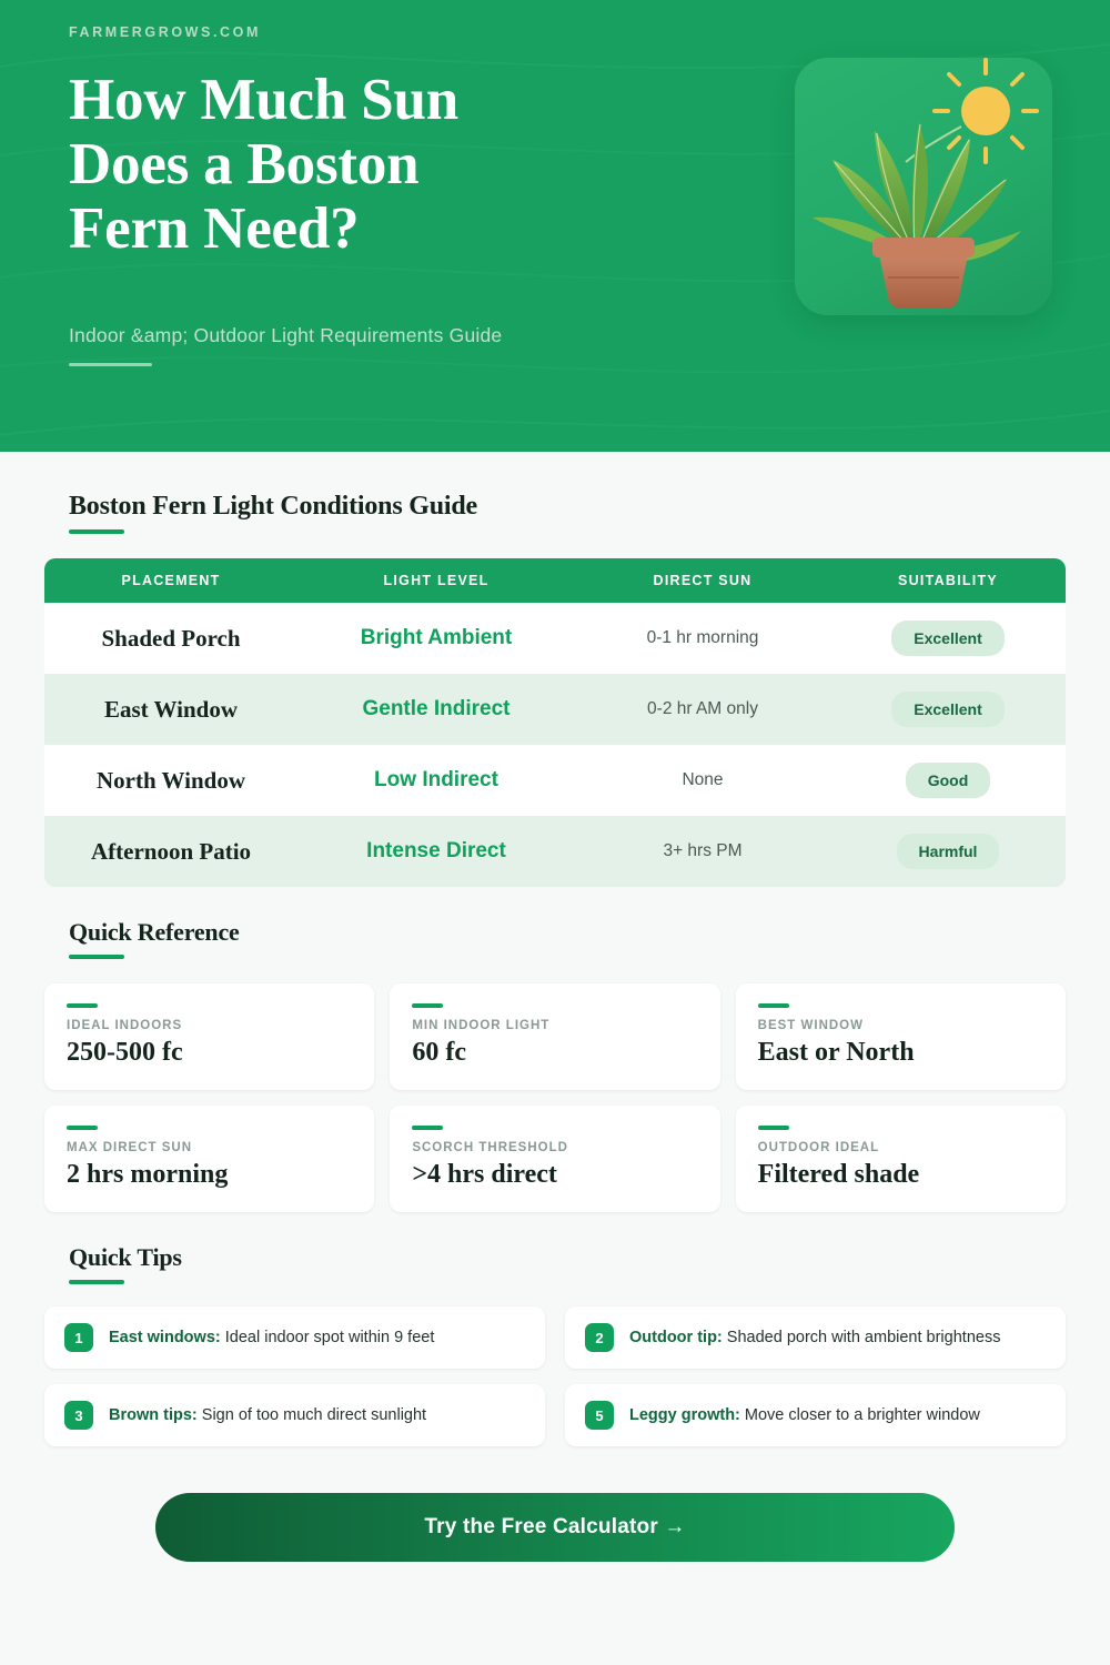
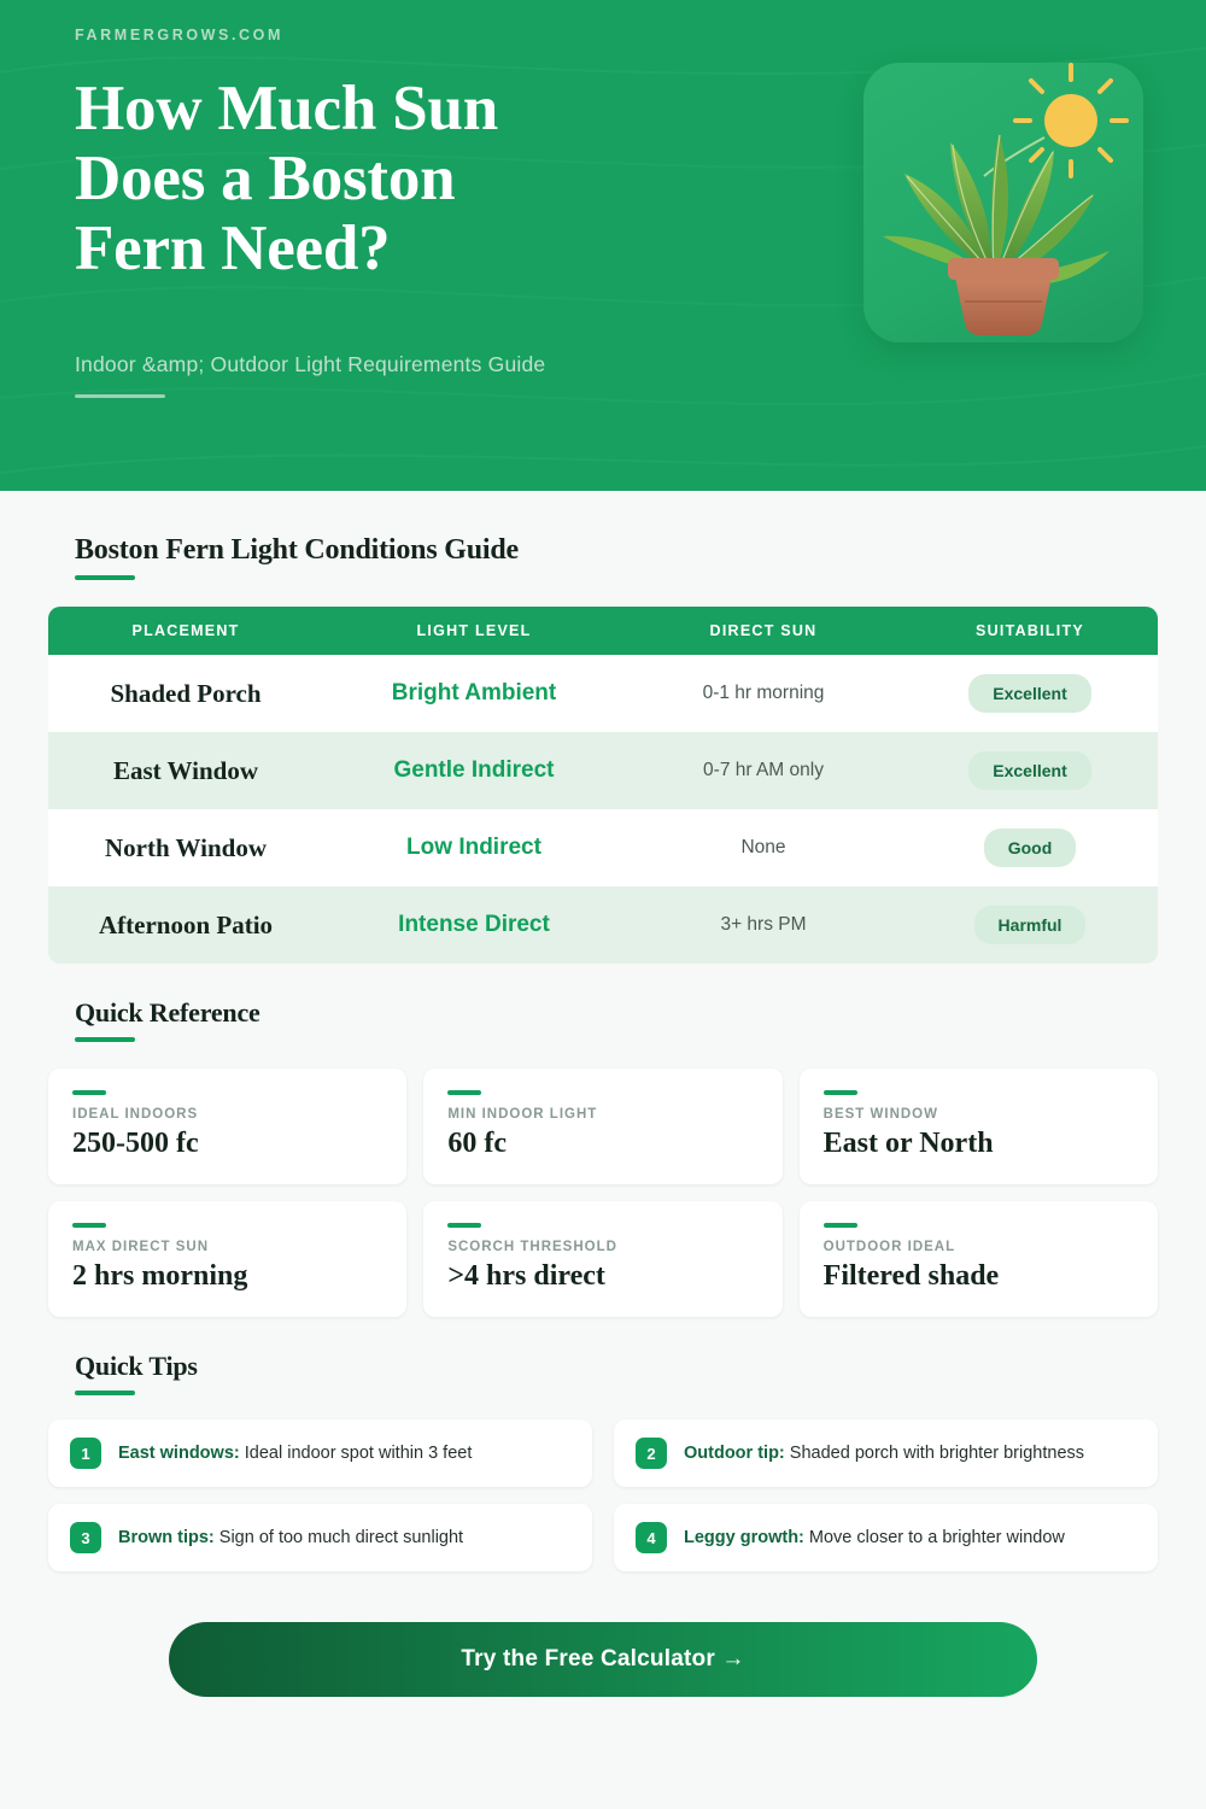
  FARMERGROWS.COM
  How Much Sun
  Does a Boston
  Fern Need?
  Indoor &amp; Outdoor Light Requirements Guide
  Boston Fern Light Conditions Guide
  PLACEMENT
  LIGHT LEVEL
  DIRECT SUN
  SUITABILITY
  Shaded Porch
  Bright Ambient
  0-1 hr morning
  Excellent
  East Window
  Gentle Indirect
- 0-2 hr AM only
+ 0-7 hr AM only
  Excellent
  North Window
  Low Indirect
  None
  Good
  Afternoon Patio
  Intense Direct
  3+ hrs PM
  Harmful
  Quick Reference
  IDEAL INDOORS
  250-500 fc
  MIN INDOOR LIGHT
  60 fc
  BEST WINDOW
  East or North
  MAX DIRECT SUN
  2 hrs morning
  SCORCH THRESHOLD
  >4 hrs direct
  OUTDOOR IDEAL
  Filtered shade
  Quick Tips
  1
- East windows: Ideal indoor spot within 9 feet
+ East windows: Ideal indoor spot within 3 feet
  2
- Outdoor tip: Shaded porch with ambient brightness
+ Outdoor tip: Shaded porch with brighter brightness
  3
  Brown tips: Sign of too much direct sunlight
- 5
+ 4
  Leggy growth: Move closer to a brighter window
  Try the Free Calculator →
